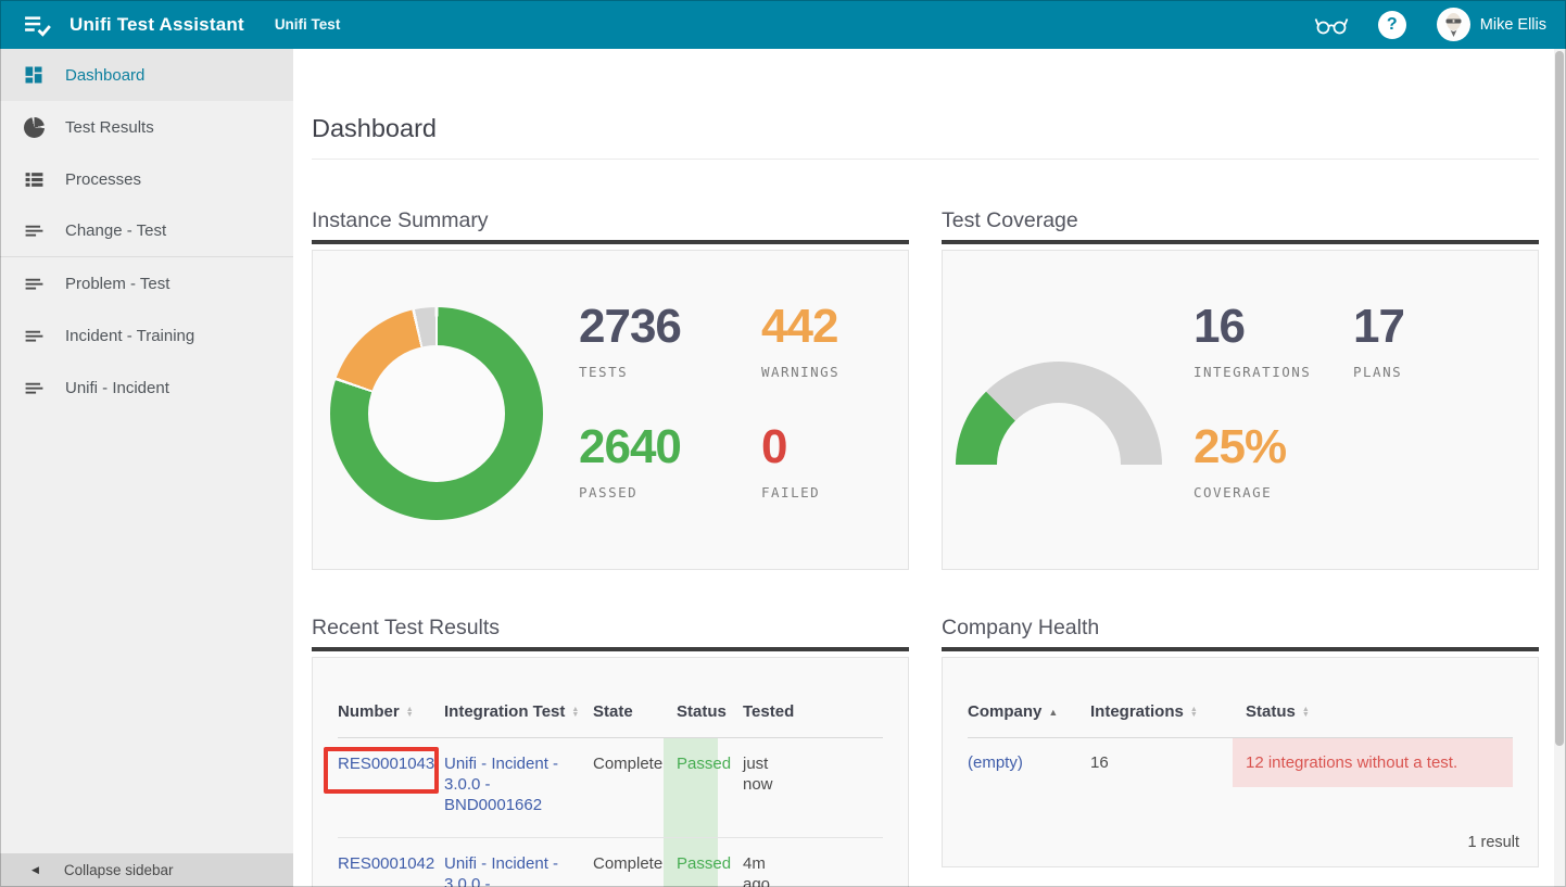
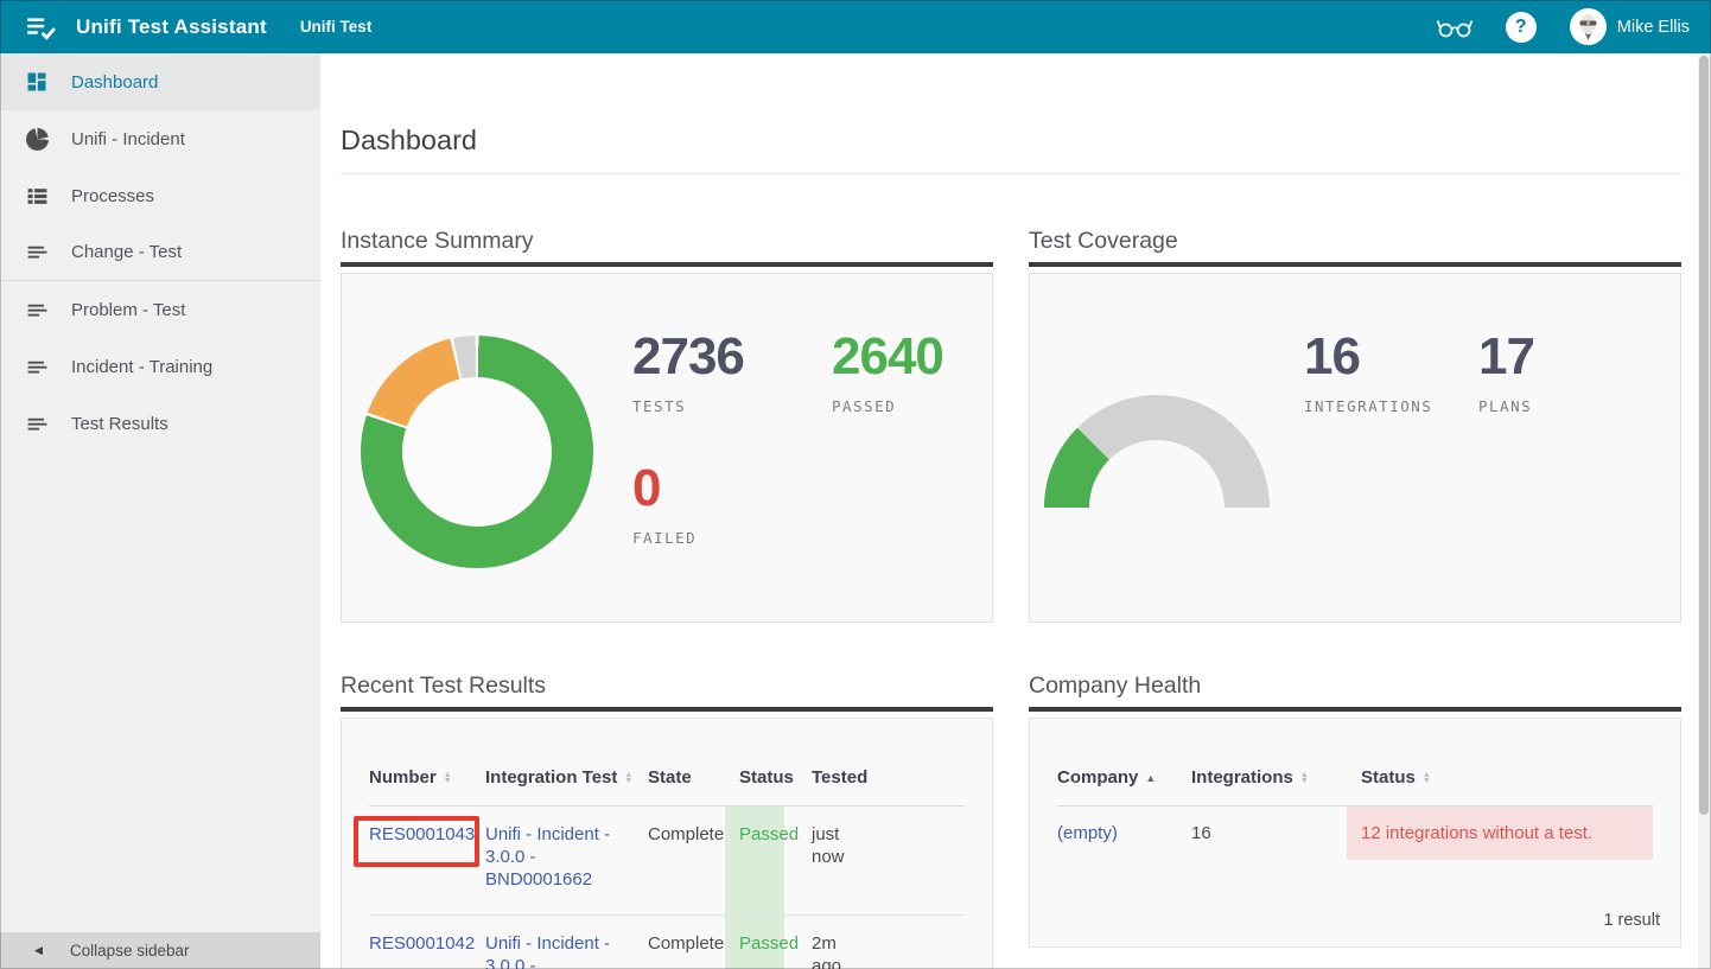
  Unifi Test Assistant
  Unifi Test
  ?
  Mike Ellis
  Dashboard
- Test Results
+ Unifi - Incident
  Processes
  Change - Test
  Problem - Test
  Incident - Training
- Unifi - Incident
+ Test Results
  ◀
  Collapse sidebar
  Dashboard
  Instance Summary
  2736
  TESTS
- 442
- WARNINGS
  2640
  PASSED
  0
  FAILED
  Test Coverage
  16
  INTEGRATIONS
  17
  PLANS
- 25%
- COVERAGE
  Recent Test Results
  Number
  Integration Test
  State
  Status
  Tested
  RES0001043
  Unifi - Incident - 3.0.0 - BND0001662
  Complete
  Passed
  just now
  RES0001042
  Unifi - Incident - 3.0.0 -
  Complete
  Passed
- 4m ago
+ 2m ago
  Company Health
  Company
  ▲
  Integrations
  Status
  (empty)
  16
  12 integrations without a test.
  1 result
